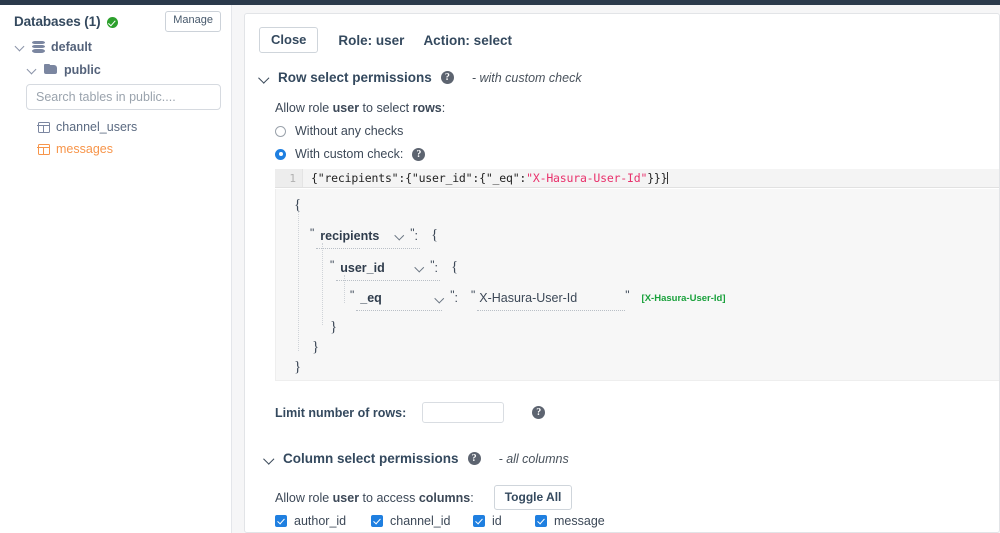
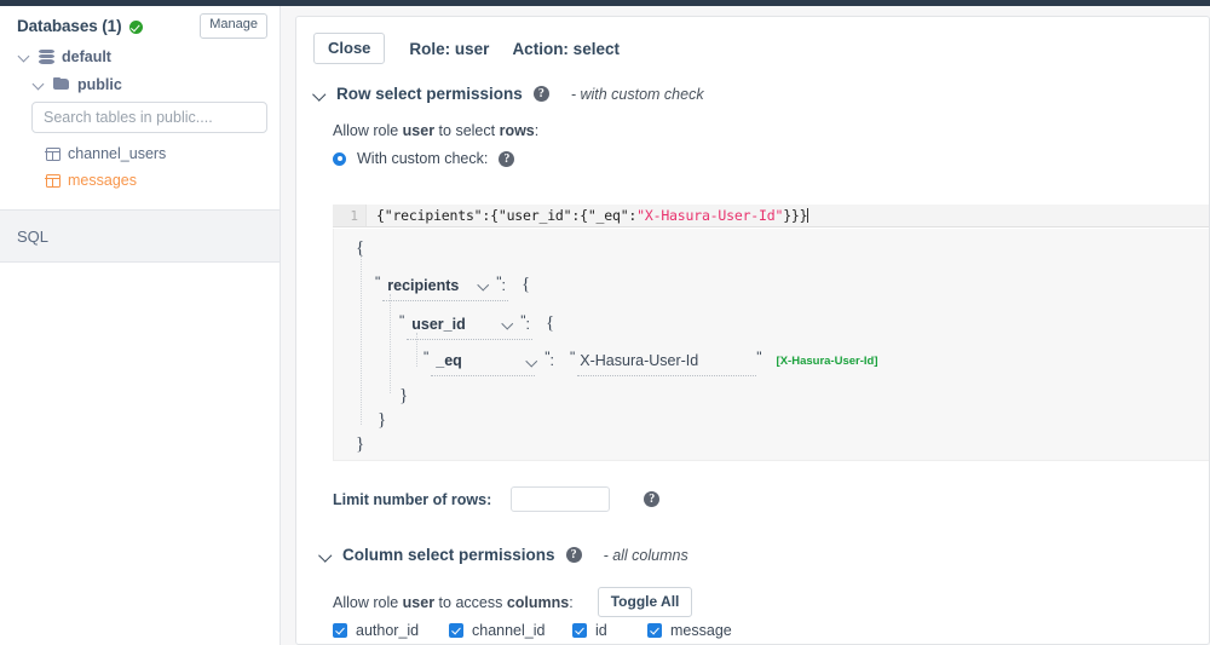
  Databases (1)
  Manage
  default
  public
  Search tables in public....
  channel_users
  messages
+ SQL
  Close
  Role: user
  Action: select
  Row select permissions
  ?
  - with custom check
  Allow role user to select rows:
- Without any checks
  With custom check:
  ?
  1
  {"recipients":{"user_id":{"_eq":"X-Hasura-User-Id"}}}
  {
  "
  recipients
  "
  :
  {
  "
  user_id
  "
  :
  {
  "
  _eq
  "
  :
  "
  X-Hasura-User-Id
  "
  [X-Hasura-User-Id]
  }
  }
  }
  Limit number of rows:
  ?
  Column select permissions
  ?
  - all columns
  Allow role user to access columns:
  Toggle All
  author_id
  channel_id
  id
  message
